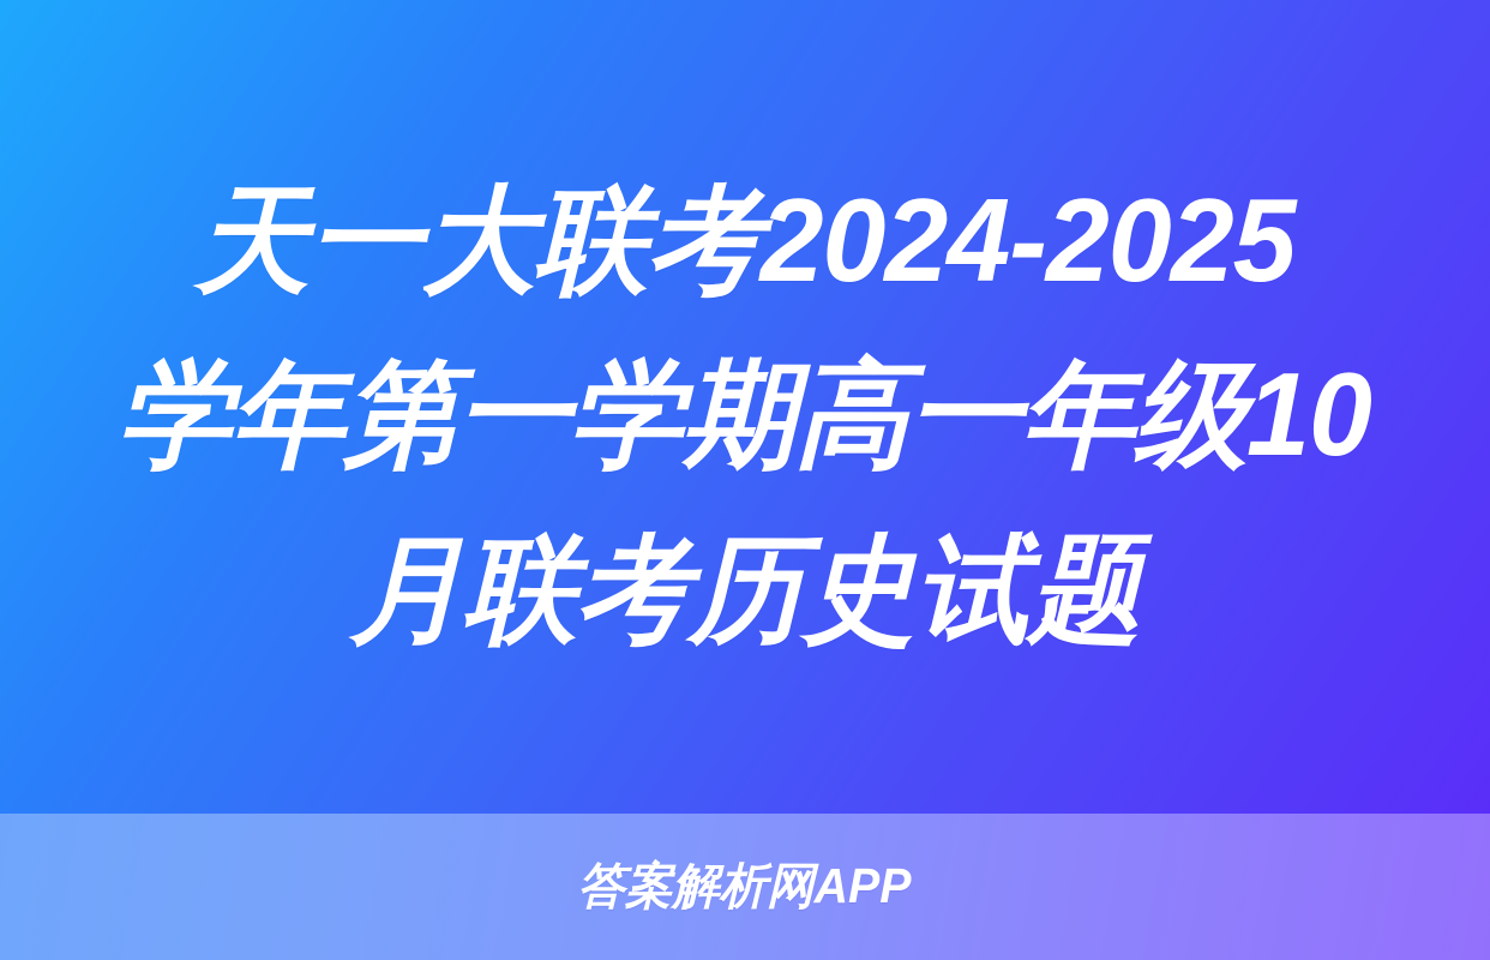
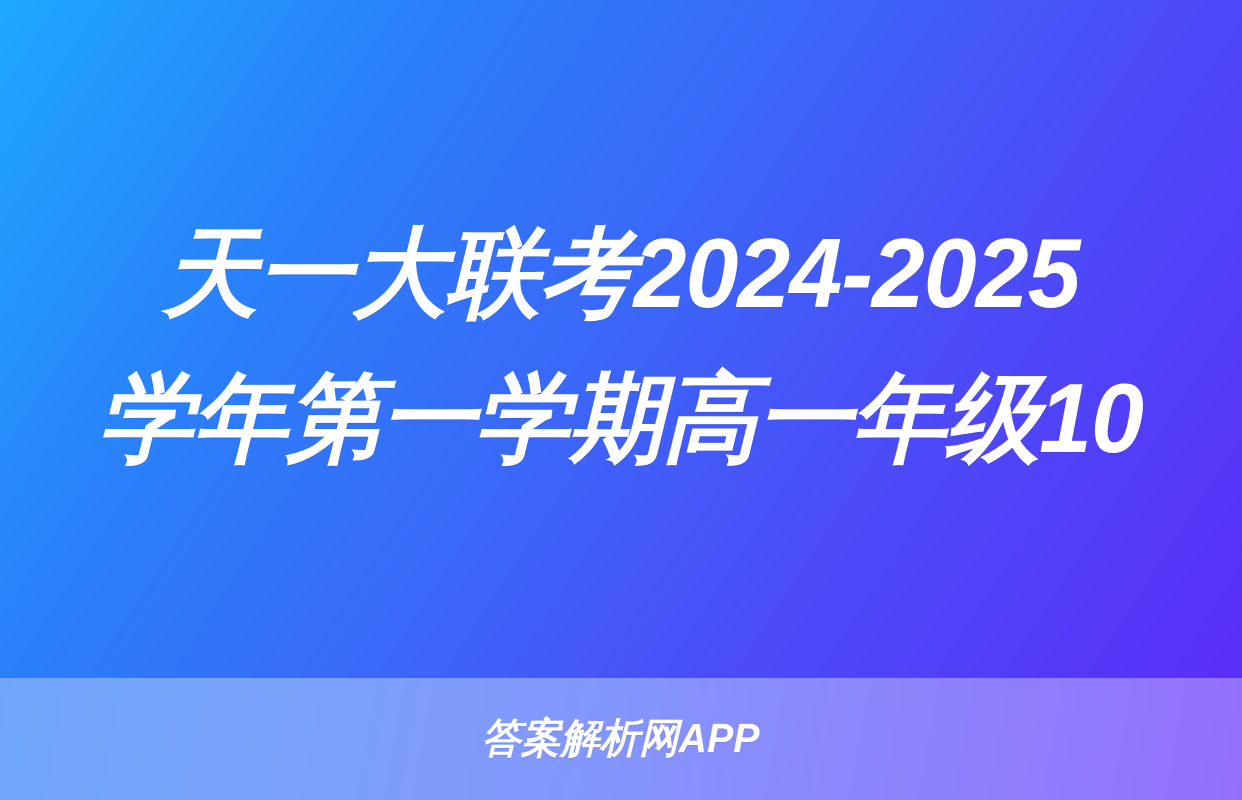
  天一大联考2024-2025
  学年第一学期高一年级10
- 月联考历史试题
  答案解析网APP
